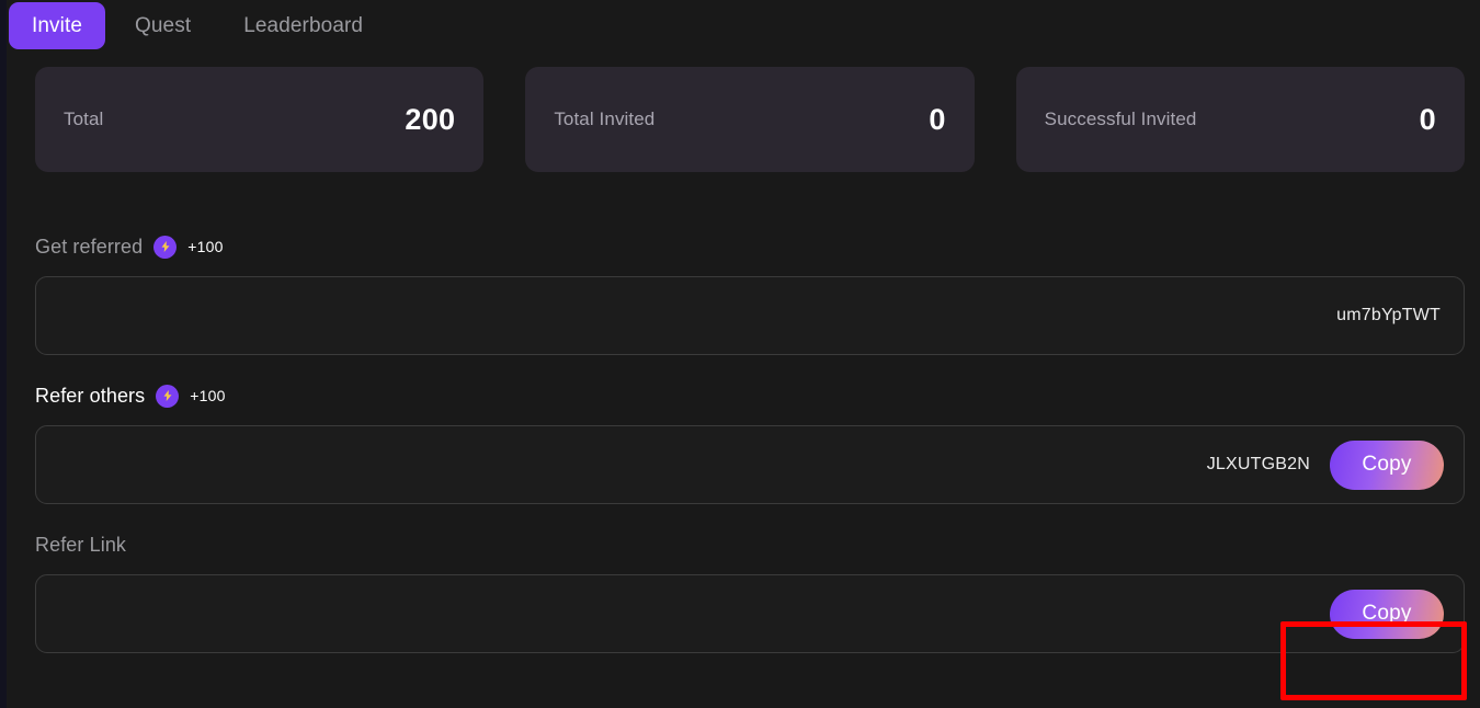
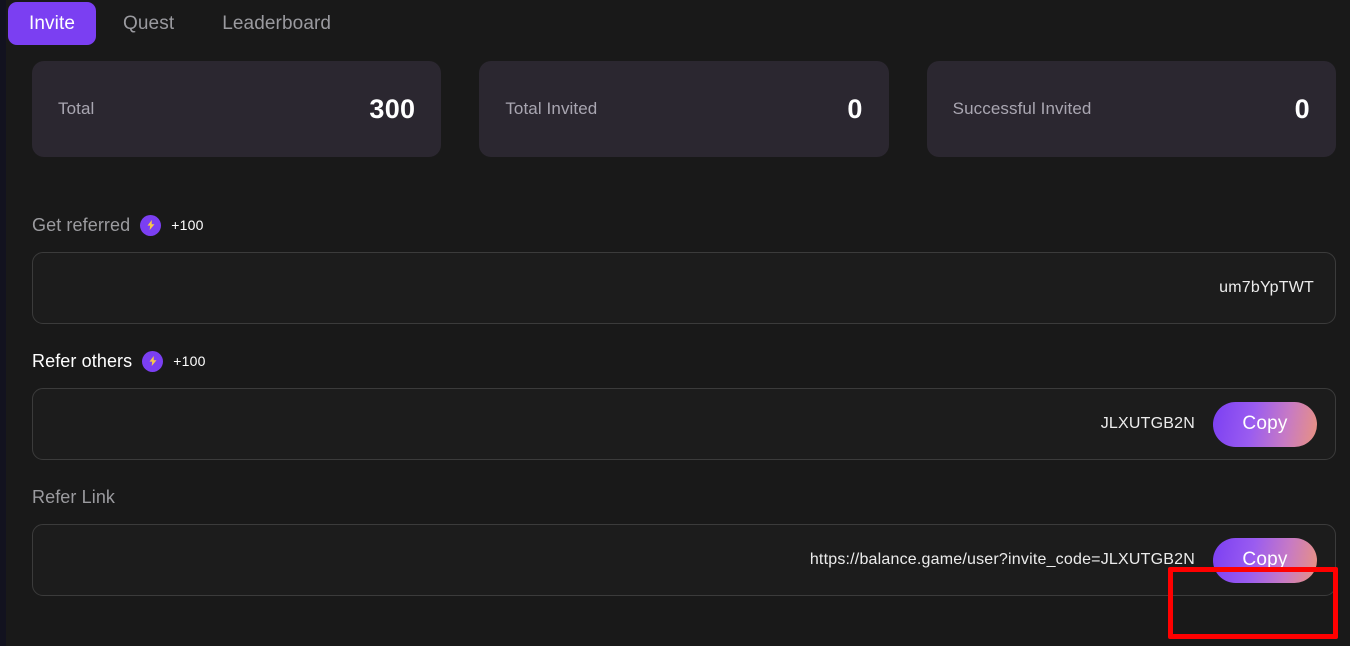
  Invite
  Quest
  Leaderboard
  Total
- 200
+ 300
  Total Invited
  0
  Successful Invited
  0
  Get referred
  +100
  um7bYpTWT
  Refer others
  +100
  JLXUTGB2N
  Copy
  Refer Link
+ https://balance.game/user?invite_code=JLXUTGB2N
  Copy
